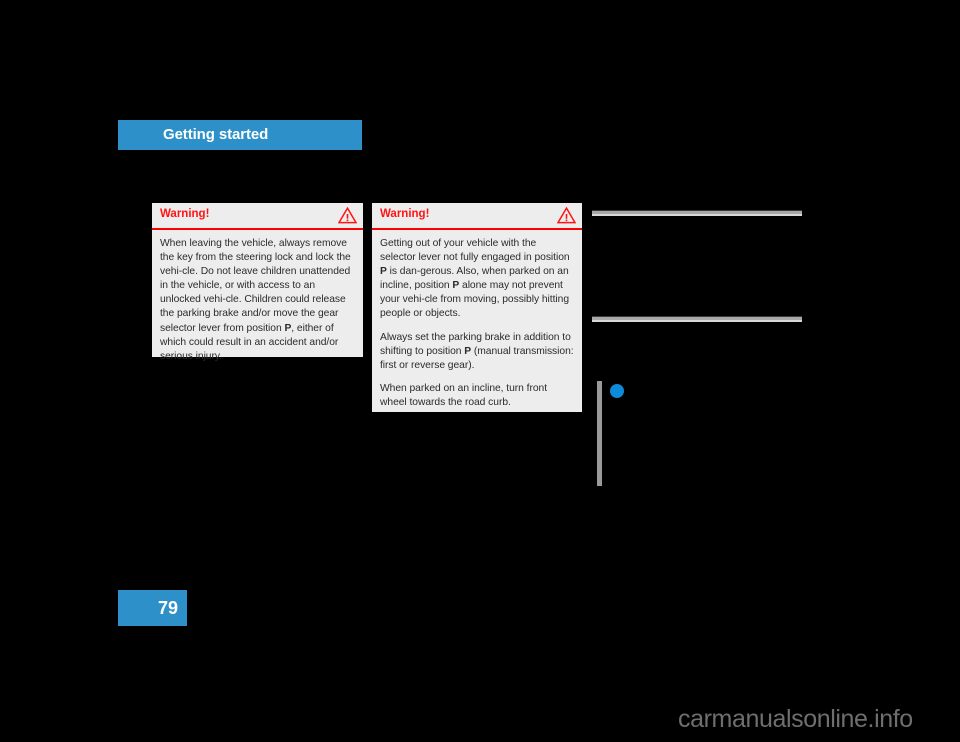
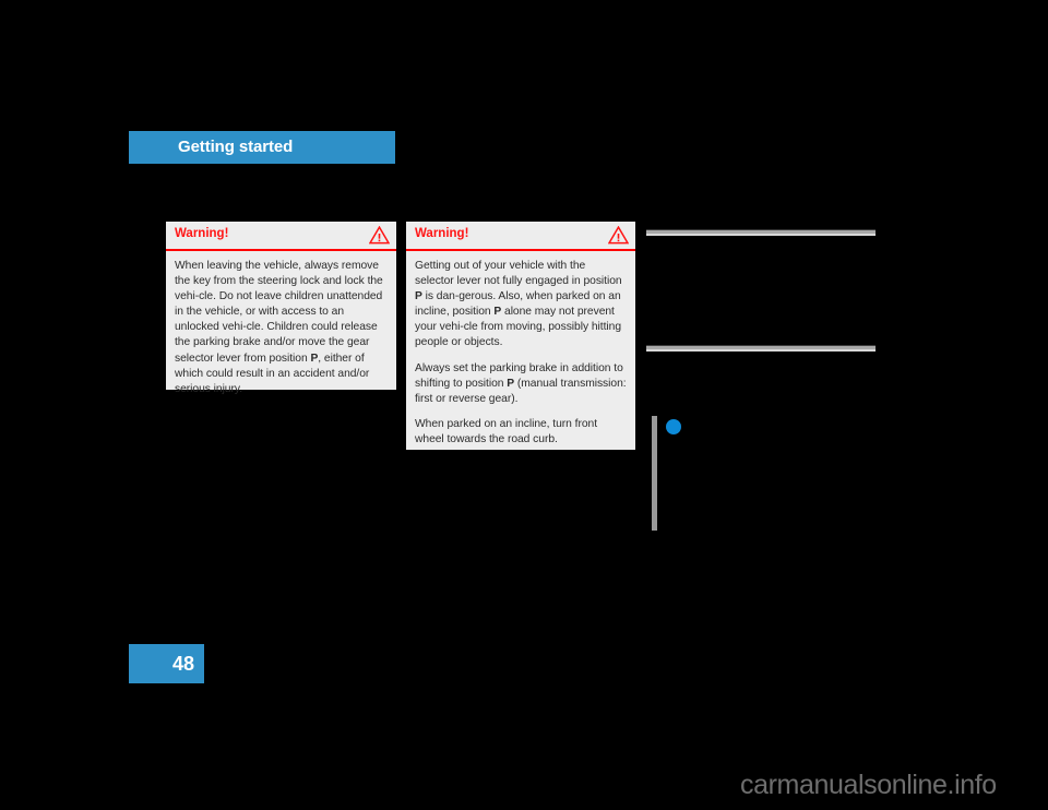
  Getting started
  Warning!
  When leaving the vehicle, always remove the key from the steering lock and lock the vehi-cle. Do not leave children unattended in the vehicle, or with access to an unlocked vehi-cle. Children could release the parking brake and/or move the gear selector lever from position P, either of which could result in an accident and/or serious injury.
  Warning!
  Getting out of your vehicle with the selector lever not fully engaged in position P is dan-gerous. Also, when parked on an incline, position P alone may not prevent your vehi-cle from moving, possibly hitting people or objects.
  Always set the parking brake in addition to shifting to position P (manual transmission: first or reverse gear).
  When parked on an incline, turn front wheel towards the road curb.
- 79
+ 48
  carmanualsonline.info
